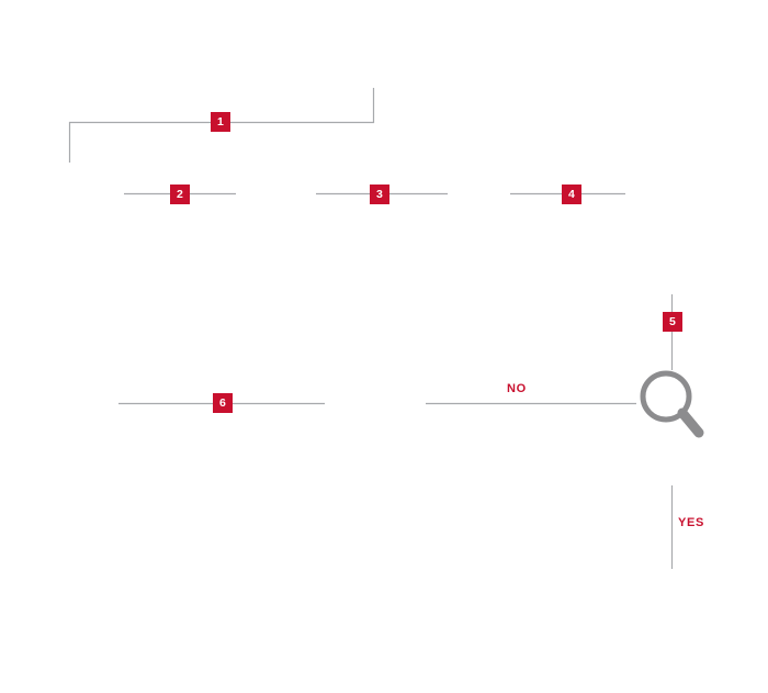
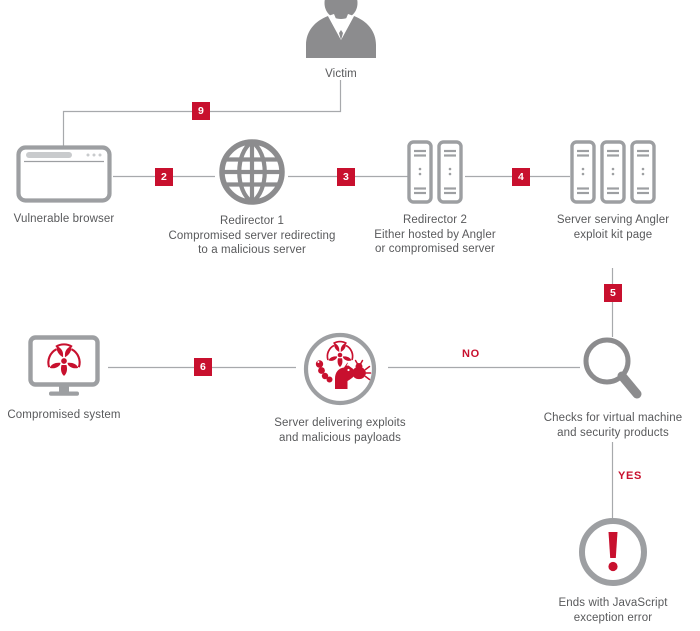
+ Victim
+ Vulnerable browser
+ Redirector 1
+ Compromised server redirecting
+ to a malicious server
+ Redirector 2
+ Either hosted by Angler
+ or compromised server
+ Server serving Angler
+ exploit kit page
+ Checks for virtual machine
+ and security products
+ Server delivering exploits
+ and malicious payloads
+ Compromised system
+ Ends with JavaScript
+ exception error
- 1
+ 9
  2
  3
  4
  5
  6
  NO
  YES
